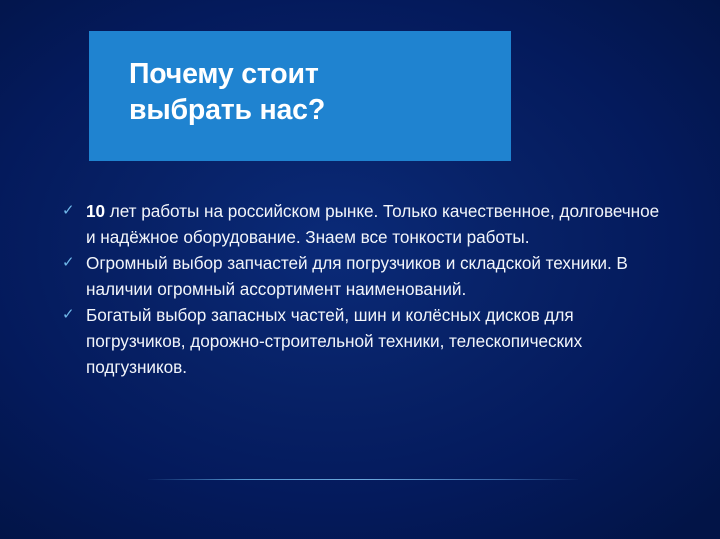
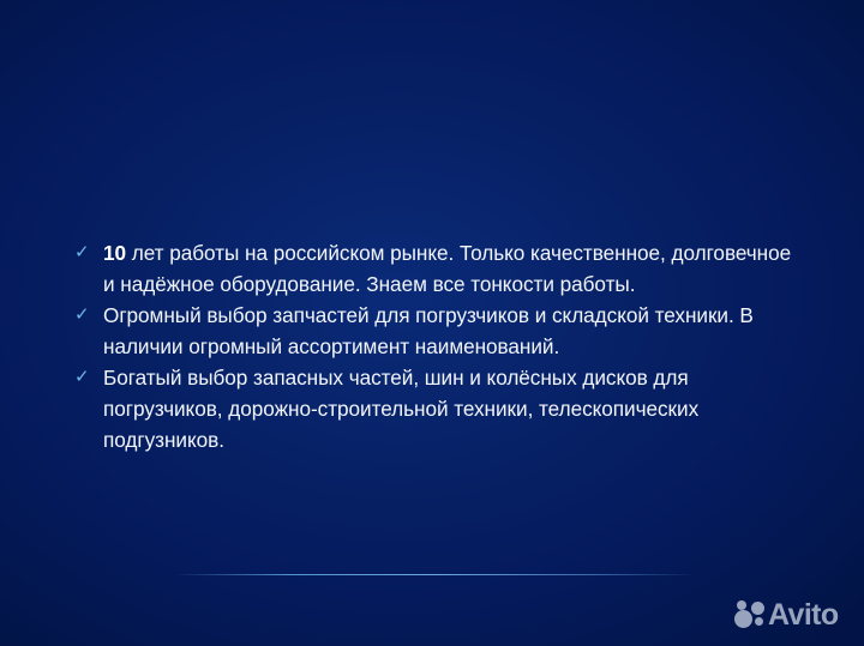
- Почему стоит
- выбрать нас?
  ✓
  10 лет работы на российском рынке. Только качественное, долговечное и надёжное оборудование. Знаем все тонкости работы.
  ✓
  Огромный выбор запчастей для погрузчиков и складской техники. В наличии огромный ассортимент наименований.
  ✓
  Богатый выбор запасных частей, шин и колёсных дисков для погрузчиков, дорожно-строительной техники, телескопических подгузников.
+ Avito
